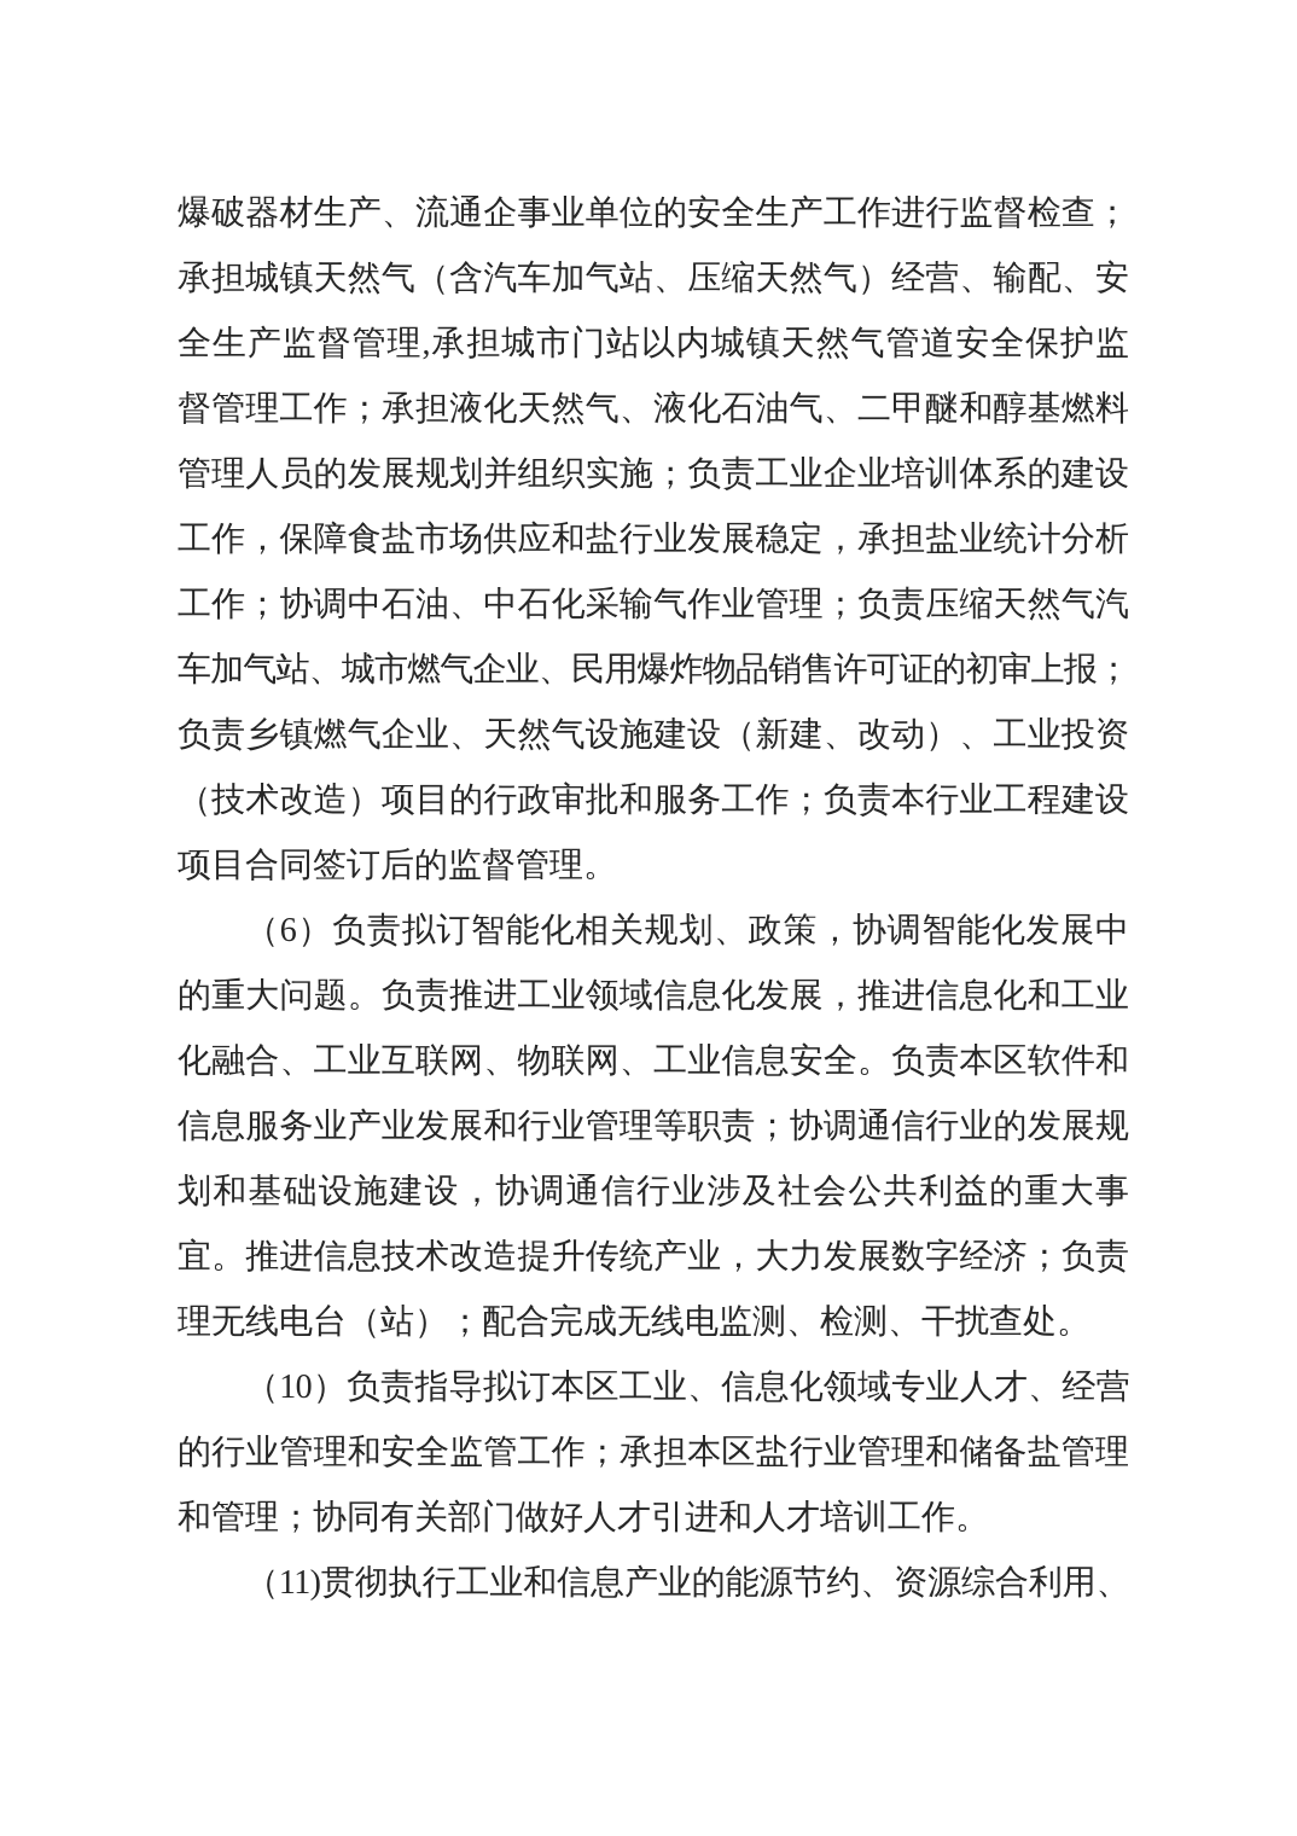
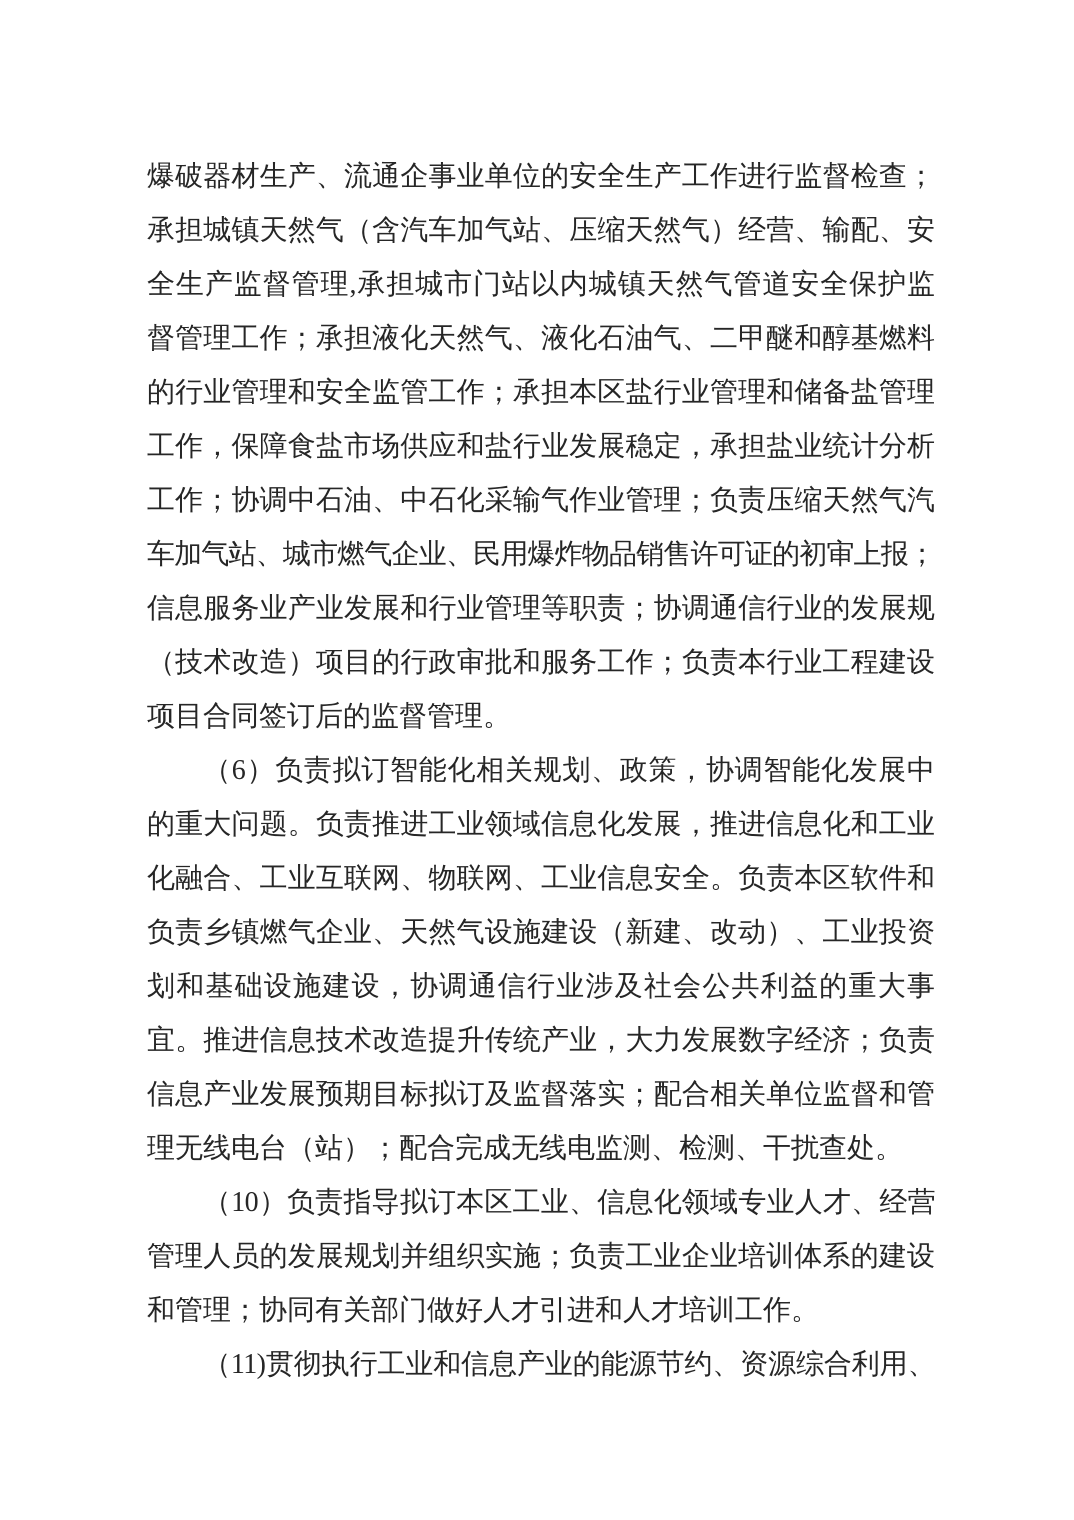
  爆破器材生产、流通企事业单位的安全生产工作进行监督检查；
  承担城镇天然气（含汽车加气站、压缩天然气）经营、输配、安
  全生产监督管理,承担城市门站以内城镇天然气管道安全保护监
  督管理工作；承担液化天然气、液化石油气、二甲醚和醇基燃料
- 管理人员的发展规划并组织实施；负责工业企业培训体系的建设
+ 的行业管理和安全监管工作；承担本区盐行业管理和储备盐管理
  工作，保障食盐市场供应和盐行业发展稳定，承担盐业统计分析
  工作；协调中石油、中石化采输气作业管理；负责压缩天然气汽
  车加气站、城市燃气企业、民用爆炸物品销售许可证的初审上报；
- 负责乡镇燃气企业、天然气设施建设（新建、改动）、工业投资
+ 信息服务业产业发展和行业管理等职责；协调通信行业的发展规
  （技术改造）项目的行政审批和服务工作；负责本行业工程建设
  项目合同签订后的监督管理。
  （6）负责拟订智能化相关规划、政策，协调智能化发展中
  的重大问题。负责推进工业领域信息化发展，推进信息化和工业
  化融合、工业互联网、物联网、工业信息安全。负责本区软件和
- 信息服务业产业发展和行业管理等职责；协调通信行业的发展规
+ 负责乡镇燃气企业、天然气设施建设（新建、改动）、工业投资
  划和基础设施建设，协调通信行业涉及社会公共利益的重大事
  宜。推进信息技术改造提升传统产业，大力发展数字经济；负责
+ 信息产业发展预期目标拟订及监督落实；配合相关单位监督和管
  理无线电台（站）；配合完成无线电监测、检测、干扰查处。
  （10）负责指导拟订本区工业、信息化领域专业人才、经营
- 的行业管理和安全监管工作；承担本区盐行业管理和储备盐管理
+ 管理人员的发展规划并组织实施；负责工业企业培训体系的建设
  和管理；协同有关部门做好人才引进和人才培训工作。
  （11)贯彻执行工业和信息产业的能源节约、资源综合利用、
